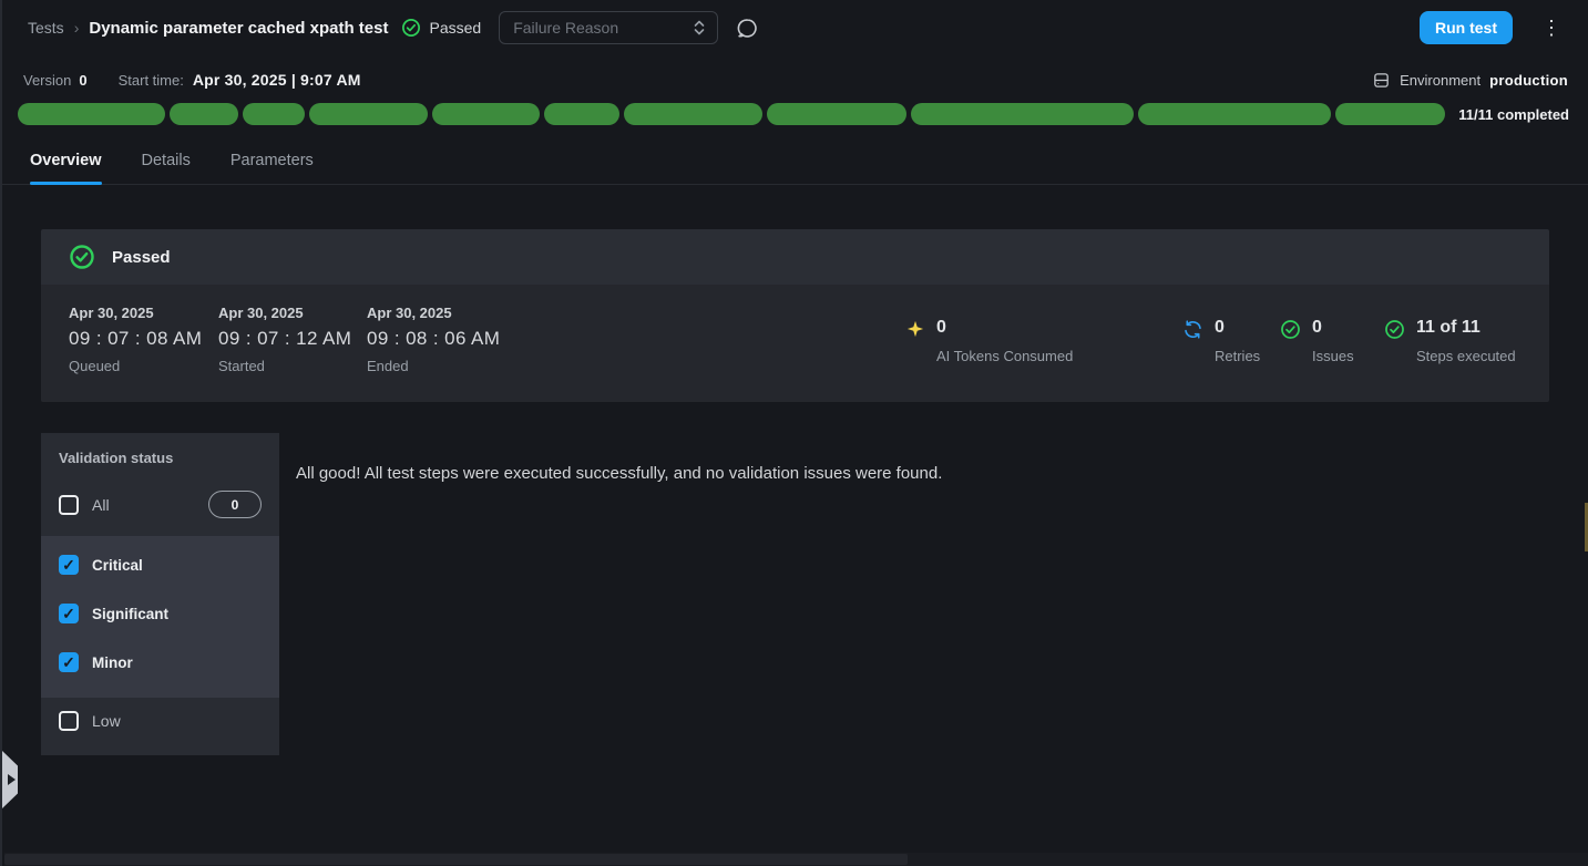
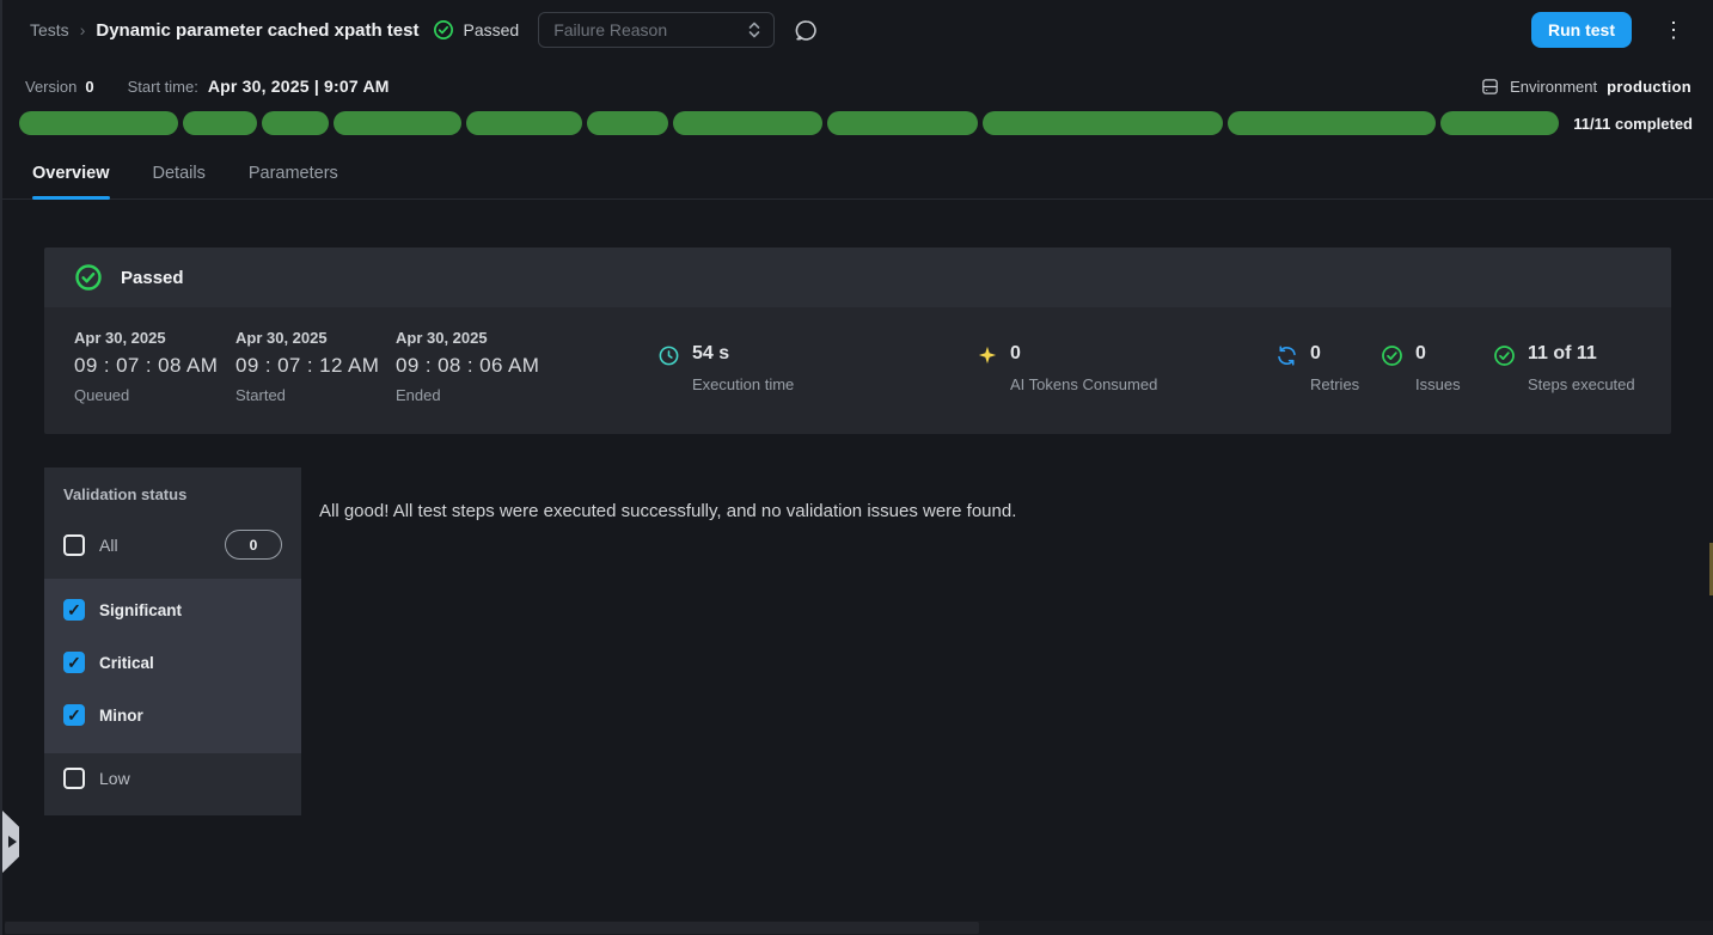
  Tests
  ›
  Dynamic parameter cached xpath test
  Passed
  Failure Reason
  Run test
  ⋮
  Version
  0
  Start time:
  Apr 30, 2025 | 9:07 AM
  Environment
  production
  11/11 completed
  Overview
  Details
  Parameters
  Passed
  Apr 30, 2025
  09 : 07 : 08 AM
  Queued
  Apr 30, 2025
  09 : 07 : 12 AM
  Started
  Apr 30, 2025
  09 : 08 : 06 AM
  Ended
+ 54 s
+ Execution time
  0
  AI Tokens Consumed
  0
  Retries
  0
  Issues
  11 of 11
  Steps executed
  Validation status
  All
  0
  ✓
- Critical
+ Significant
  ✓
- Significant
+ Critical
  ✓
  Minor
  Low
  All good! All test steps were executed successfully, and no validation issues were found.
